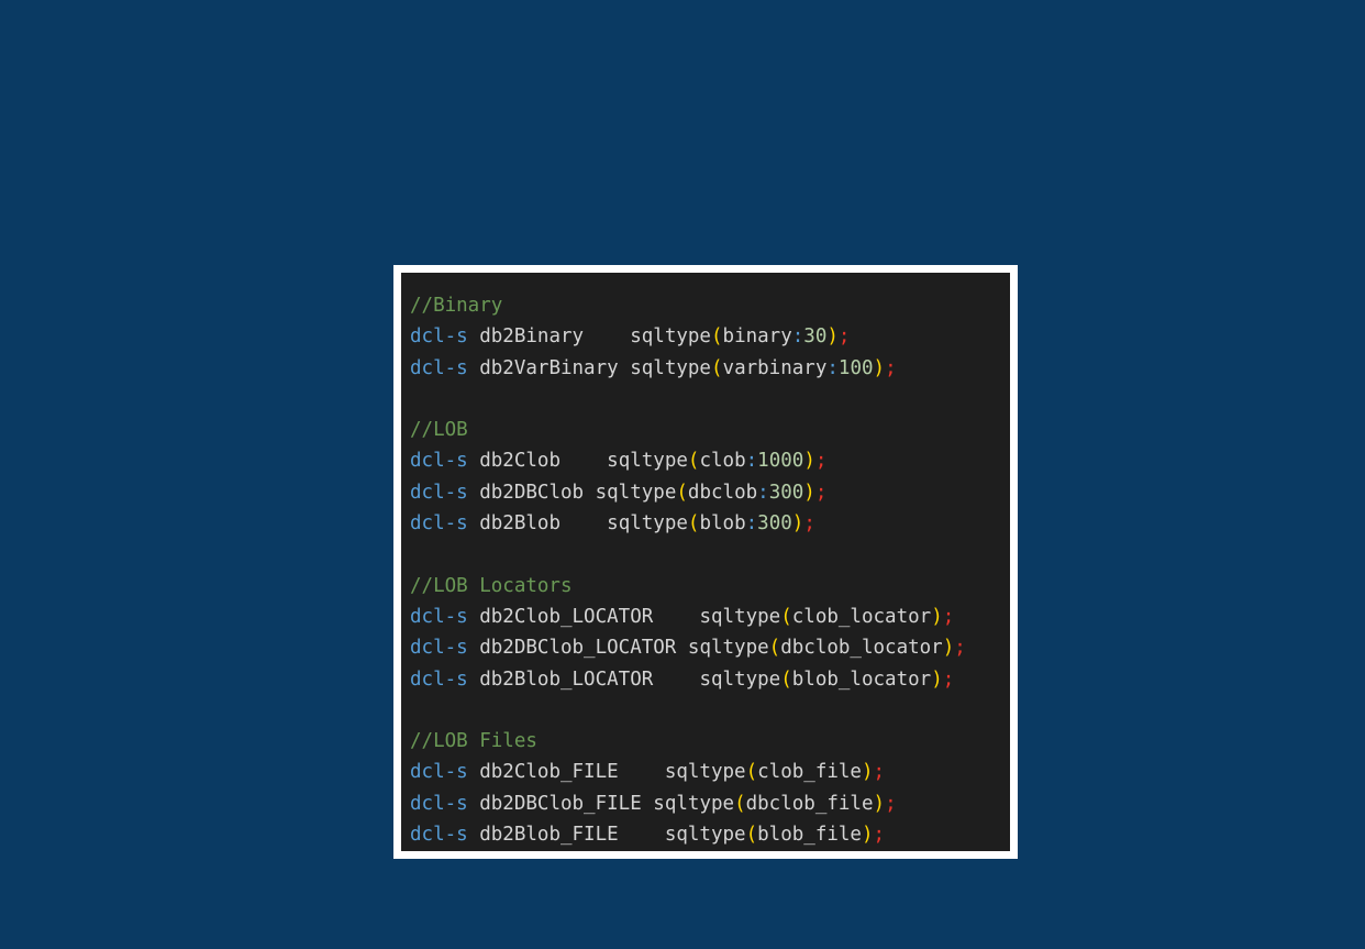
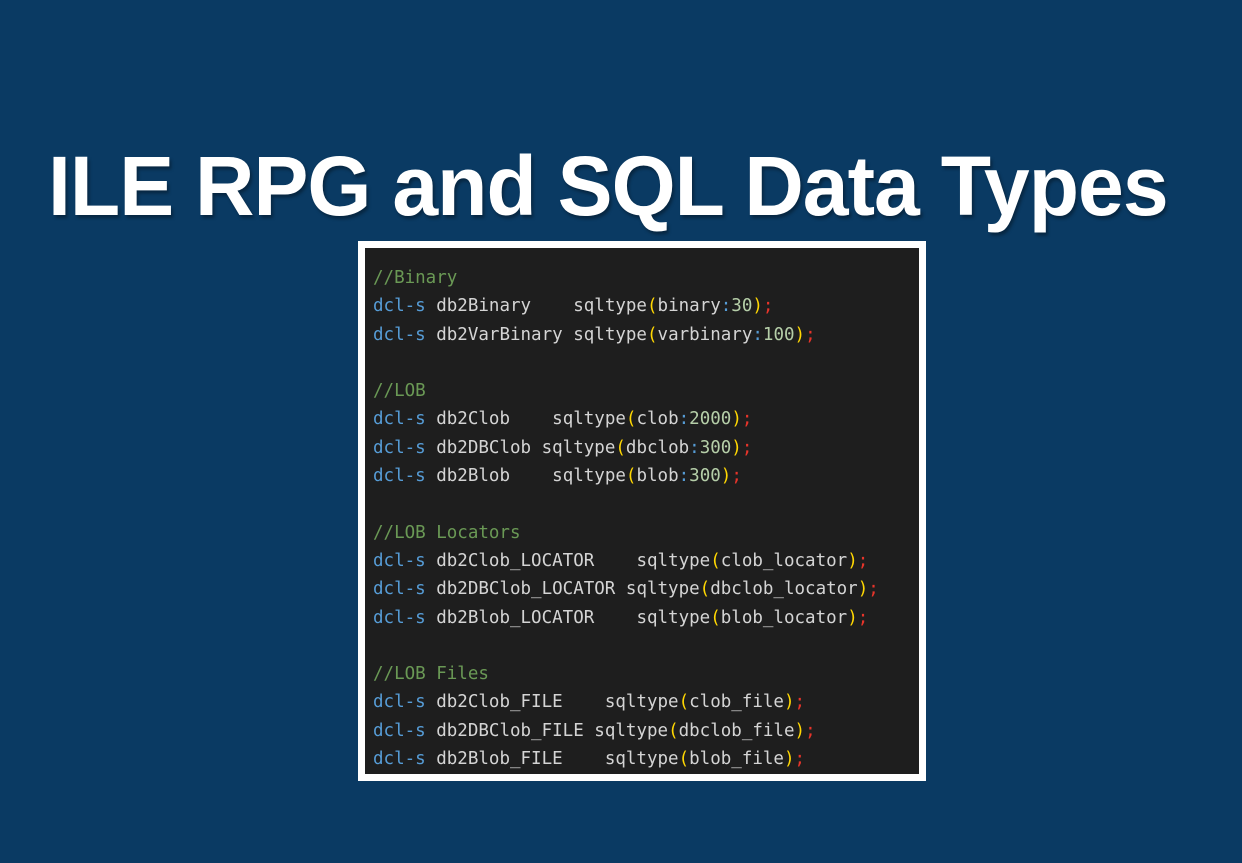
+ ILE RPG and SQL Data Types
- //Binary dcl-s db2Binary sqltype(binary:30); dcl-s db2VarBinary sqltype(varbinary:100); //LOB dcl-s db2Clob sqltype(clob:1000); dcl-s db2DBClob sqltype(dbclob:300); dcl-s db2Blob sqltype(blob:300); //LOB Locators dcl-s db2Clob_LOCATOR sqltype(clob_locator); dcl-s db2DBClob_LOCATOR sqltype(dbclob_locator); dcl-s db2Blob_LOCATOR sqltype(blob_locator); //LOB Files dcl-s db2Clob_FILE sqltype(clob_file); dcl-s db2DBClob_FILE sqltype(dbclob_file); dcl-s db2Blob_FILE sqltype(blob_file);
+ //Binary dcl-s db2Binary sqltype(binary:30); dcl-s db2VarBinary sqltype(varbinary:100); //LOB dcl-s db2Clob sqltype(clob:2000); dcl-s db2DBClob sqltype(dbclob:300); dcl-s db2Blob sqltype(blob:300); //LOB Locators dcl-s db2Clob_LOCATOR sqltype(clob_locator); dcl-s db2DBClob_LOCATOR sqltype(dbclob_locator); dcl-s db2Blob_LOCATOR sqltype(blob_locator); //LOB Files dcl-s db2Clob_FILE sqltype(clob_file); dcl-s db2DBClob_FILE sqltype(dbclob_file); dcl-s db2Blob_FILE sqltype(blob_file);
